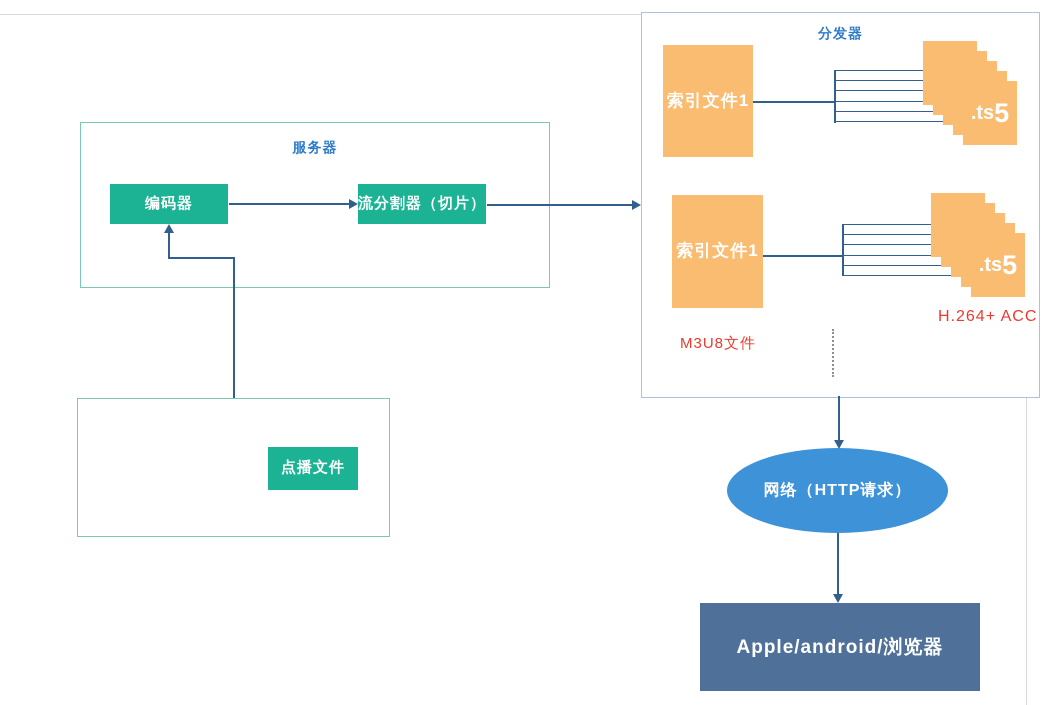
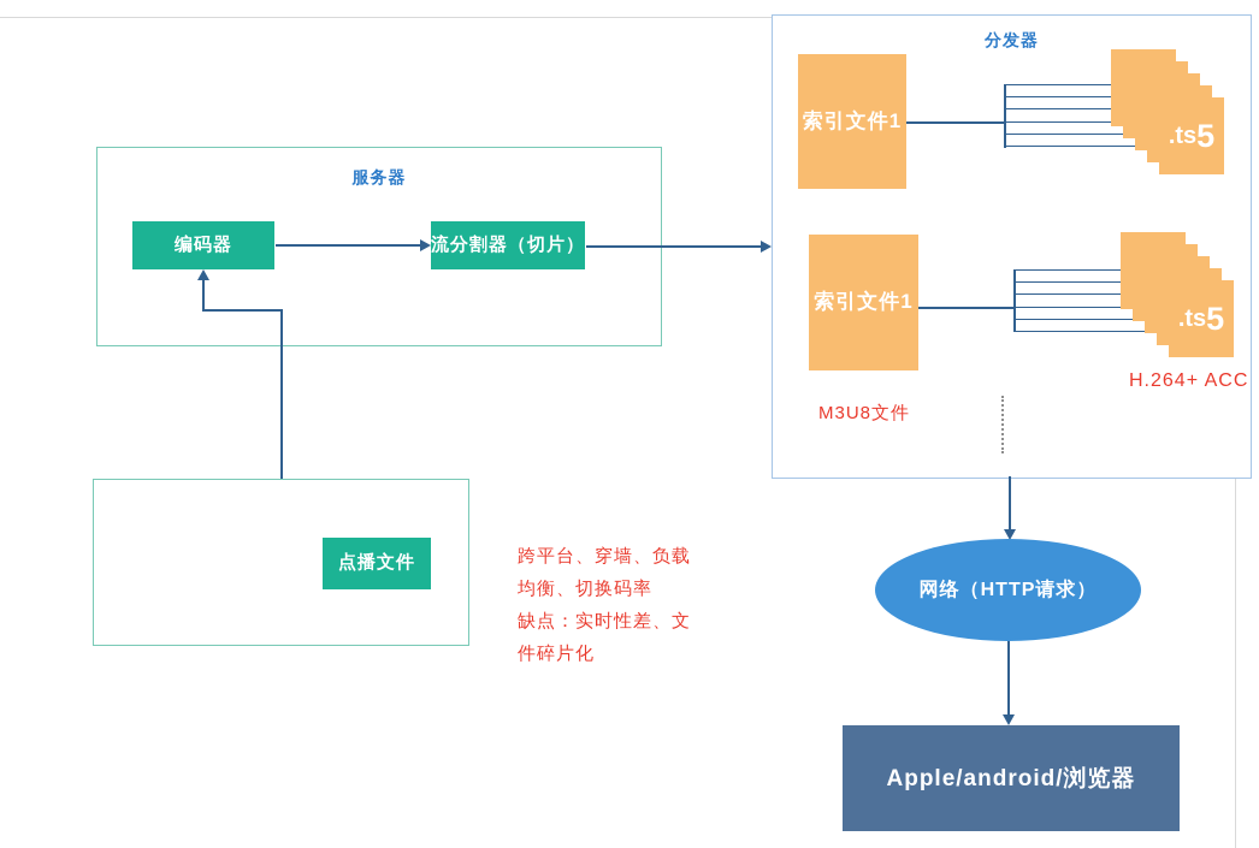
  服务器
  编码器
  流分割器（切片）
  点播文件
+ 跨平台、穿墙、负载
+ 均衡、切换码率
+ 缺点：实时性差、文
+ 件碎片化
  分发器
  索引文件1
  .ts
  5
  索引文件1
  .ts
  5
  M3U8文件
  H.264+ ACC
  网络（HTTP请求）
  Apple/android/浏览器
